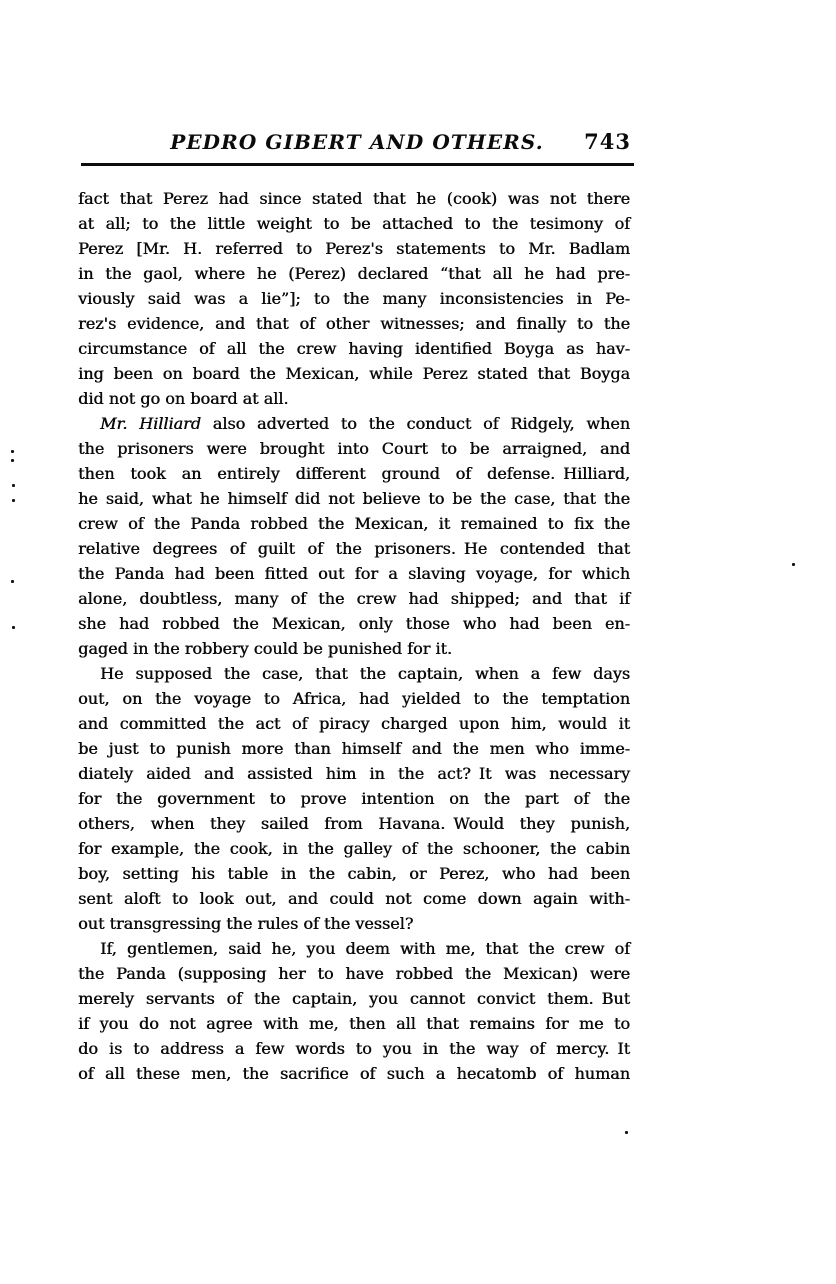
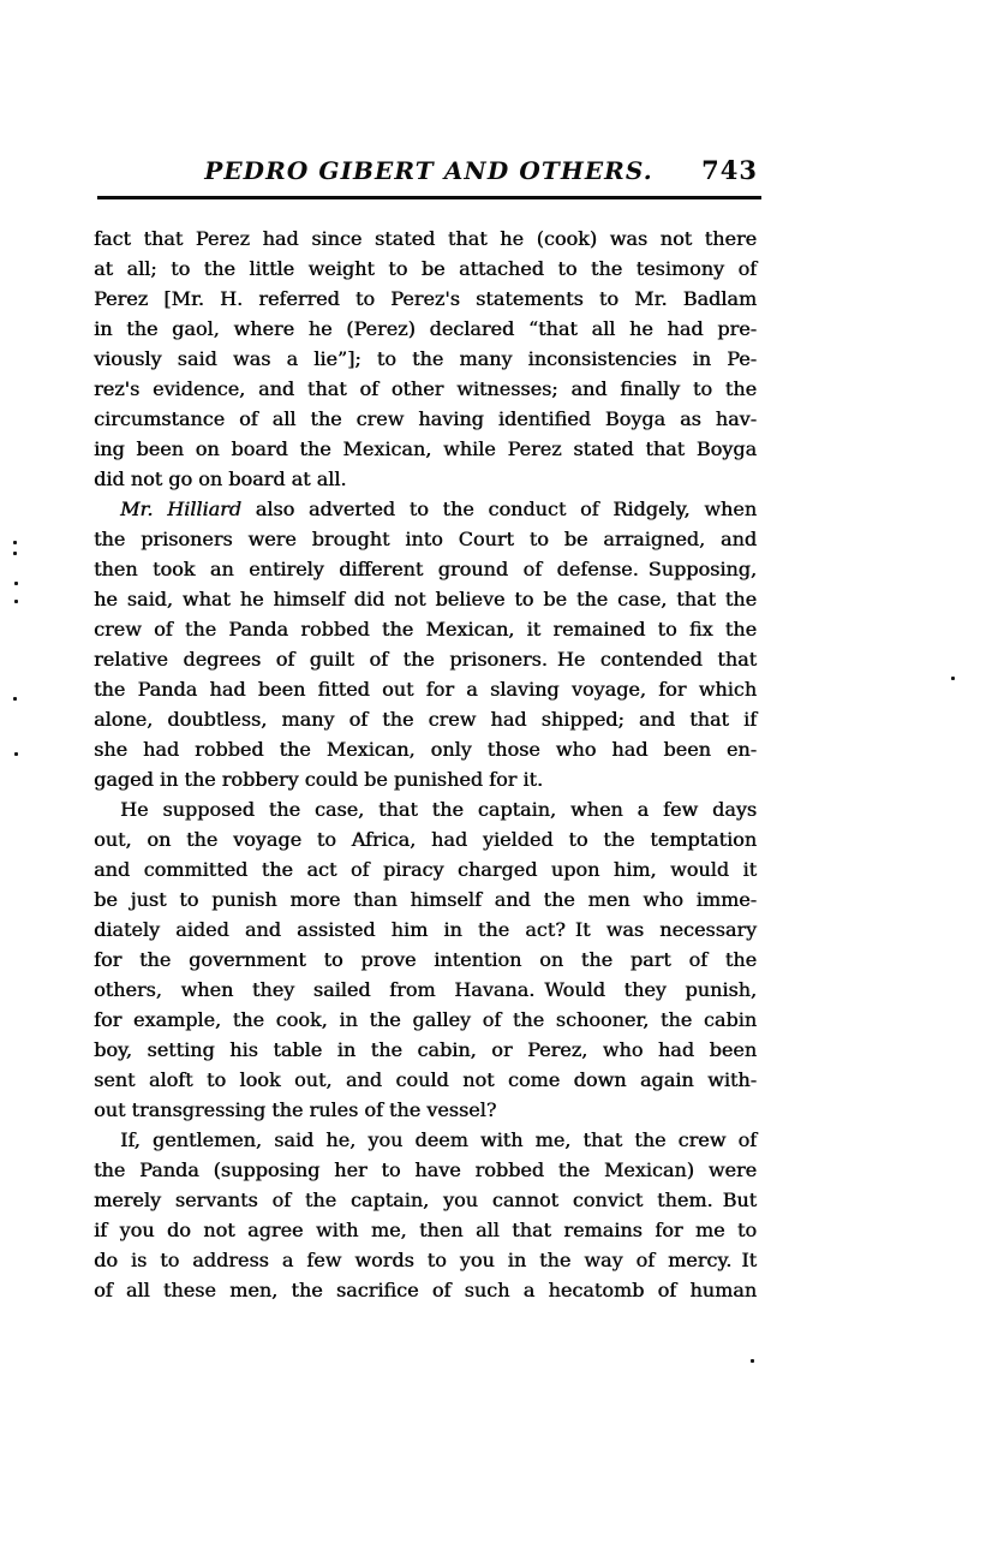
  PEDRO GIBERT AND OTHERS.
  743
  fact that Perez had since stated that he (cook) was not there
  at all; to the little weight to be attached to the tesimony of
  Perez [Mr. H. referred to Perez's statements to Mr. Badlam
  in the gaol, where he (Perez) declared “that all he had pre-
  viously said was a lie”]; to the many inconsistencies in Pe-
  rez's evidence, and that of other witnesses; and finally to the
  circumstance of all the crew having identified Boyga as hav-
  ing been on board the Mexican, while Perez stated that Boyga
  did not go on board at all.
  Mr. Hilliard also adverted to the conduct of Ridgely, when
  the prisoners were brought into Court to be arraigned, and
- then took an entirely different ground of defense. Hilliard,
+ then took an entirely different ground of defense. Supposing,
  he said, what he himself did not believe to be the case, that the
  crew of the Panda robbed the Mexican, it remained to fix the
  relative degrees of guilt of the prisoners. He contended that
  the Panda had been fitted out for a slaving voyage, for which
  alone, doubtless, many of the crew had shipped; and that if
  she had robbed the Mexican, only those who had been en-
  gaged in the robbery could be punished for it.
  He supposed the case, that the captain, when a few days
  out, on the voyage to Africa, had yielded to the temptation
  and committed the act of piracy charged upon him, would it
  be just to punish more than himself and the men who imme-
  diately aided and assisted him in the act? It was necessary
  for the government to prove intention on the part of the
  others, when they sailed from Havana. Would they punish,
  for example, the cook, in the galley of the schooner, the cabin
  boy, setting his table in the cabin, or Perez, who had been
  sent aloft to look out, and could not come down again with-
  out transgressing the rules of the vessel?
  If, gentlemen, said he, you deem with me, that the crew of
  the Panda (supposing her to have robbed the Mexican) were
  merely servants of the captain, you cannot convict them. But
  if you do not agree with me, then all that remains for me to
  do is to address a few words to you in the way of mercy. It
  of all these men, the sacrifice of such a hecatomb of human
